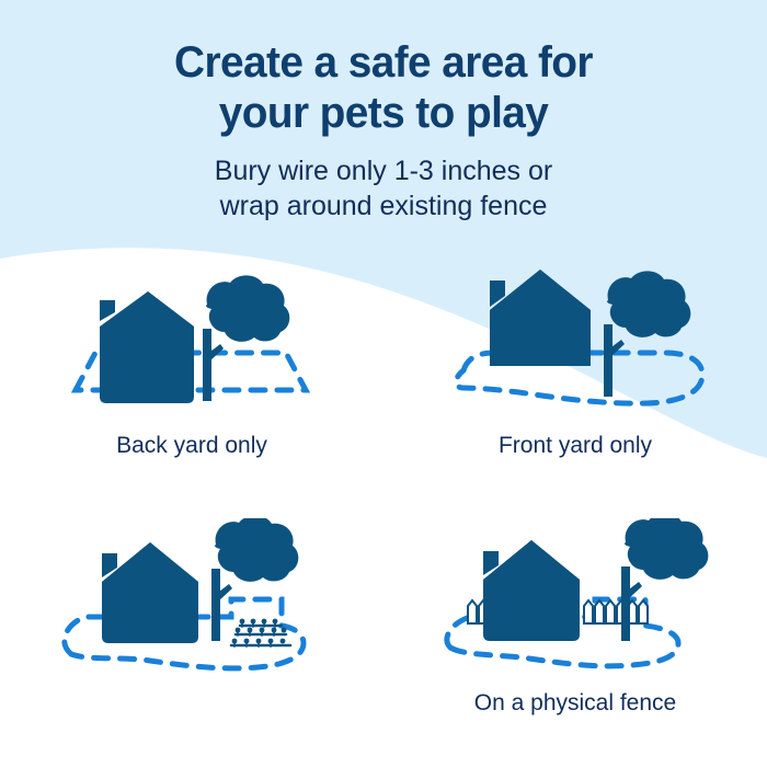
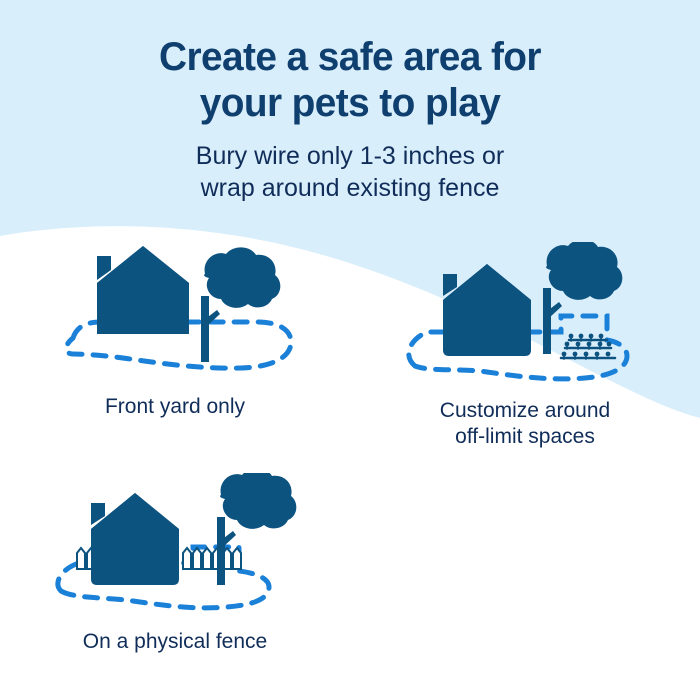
  Create a safe area for
  your pets to play
  Bury wire only 1-3 inches or
  wrap around existing fence
- Back yard only
  Front yard only
+ Customize around
+ off-limit spaces
  On a physical fence
